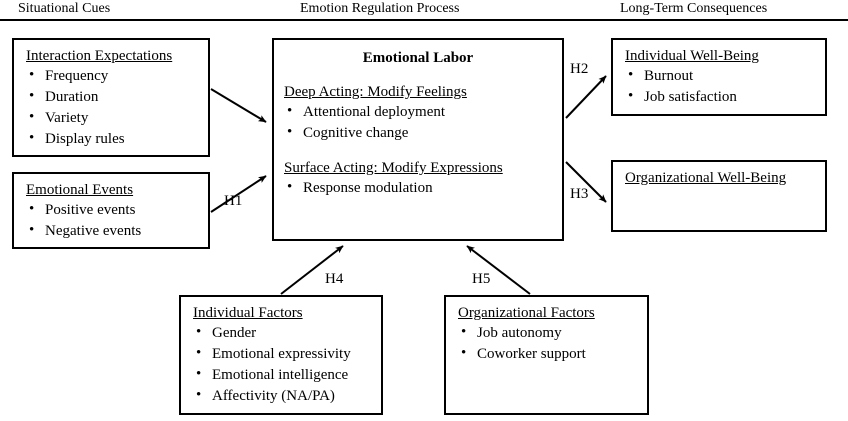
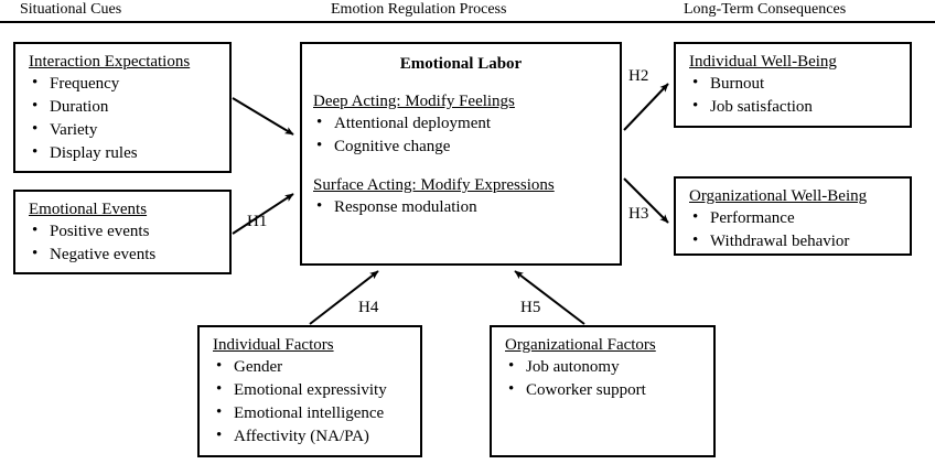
  Situational Cues
  Emotion Regulation Process
  Long-Term Consequences
  H1
  H2
  H3
  H4
  H5
  Interaction Expectations
  Frequency
  Duration
  Variety
  Display rules
  Emotional Events
  Positive events
  Negative events
  Emotional Labor
  Deep Acting: Modify Feelings
  Attentional deployment
  Cognitive change
  Surface Acting: Modify Expressions
  Response modulation
  Individual Well-Being
  Burnout
  Job satisfaction
  Organizational Well-Being
+ Performance
+ Withdrawal behavior
  Individual Factors
  Gender
  Emotional expressivity
  Emotional intelligence
  Affectivity (NA/PA)
  Organizational Factors
  Job autonomy
  Coworker support
